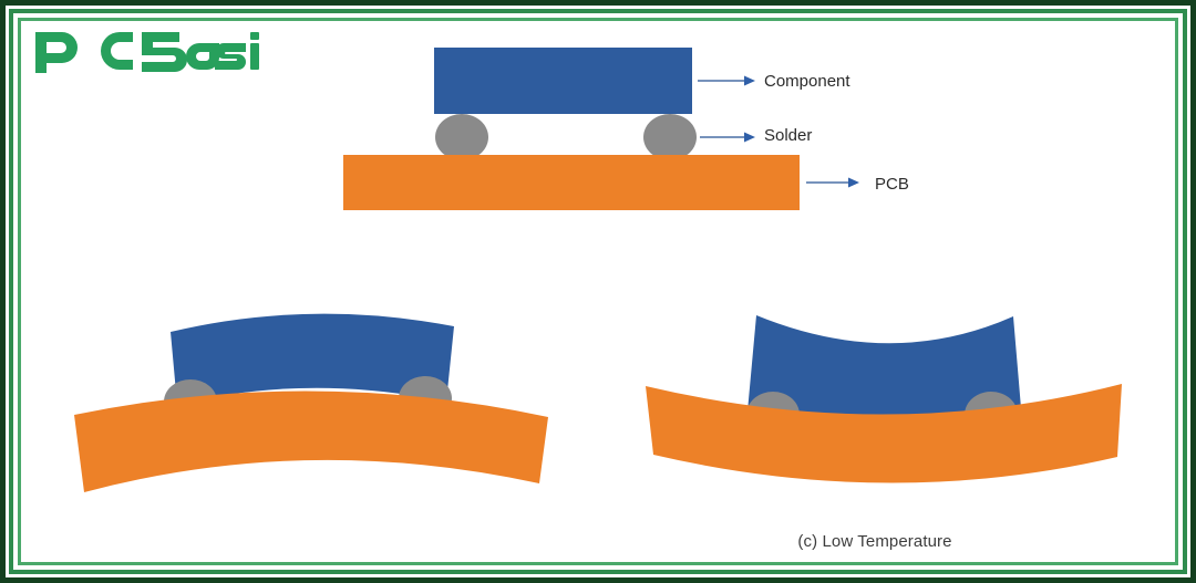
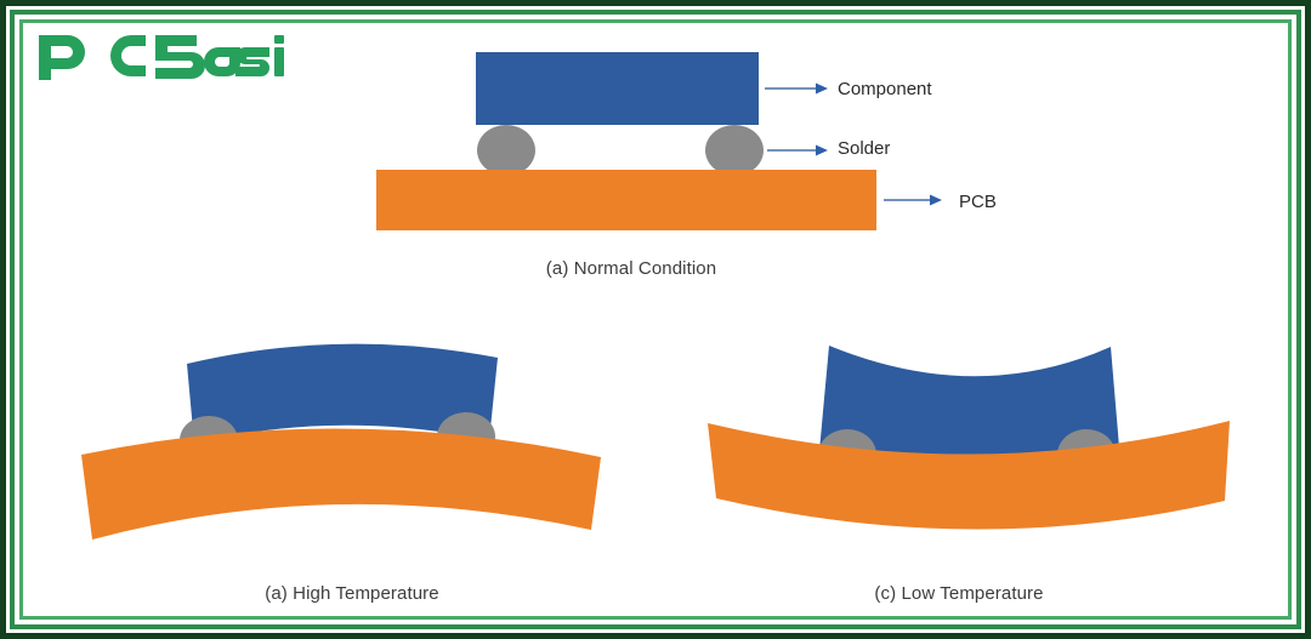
  Component
  Solder
  PCB
+ (a) Normal Condition
+ (a) High Temperature
  (c) Low Temperature
